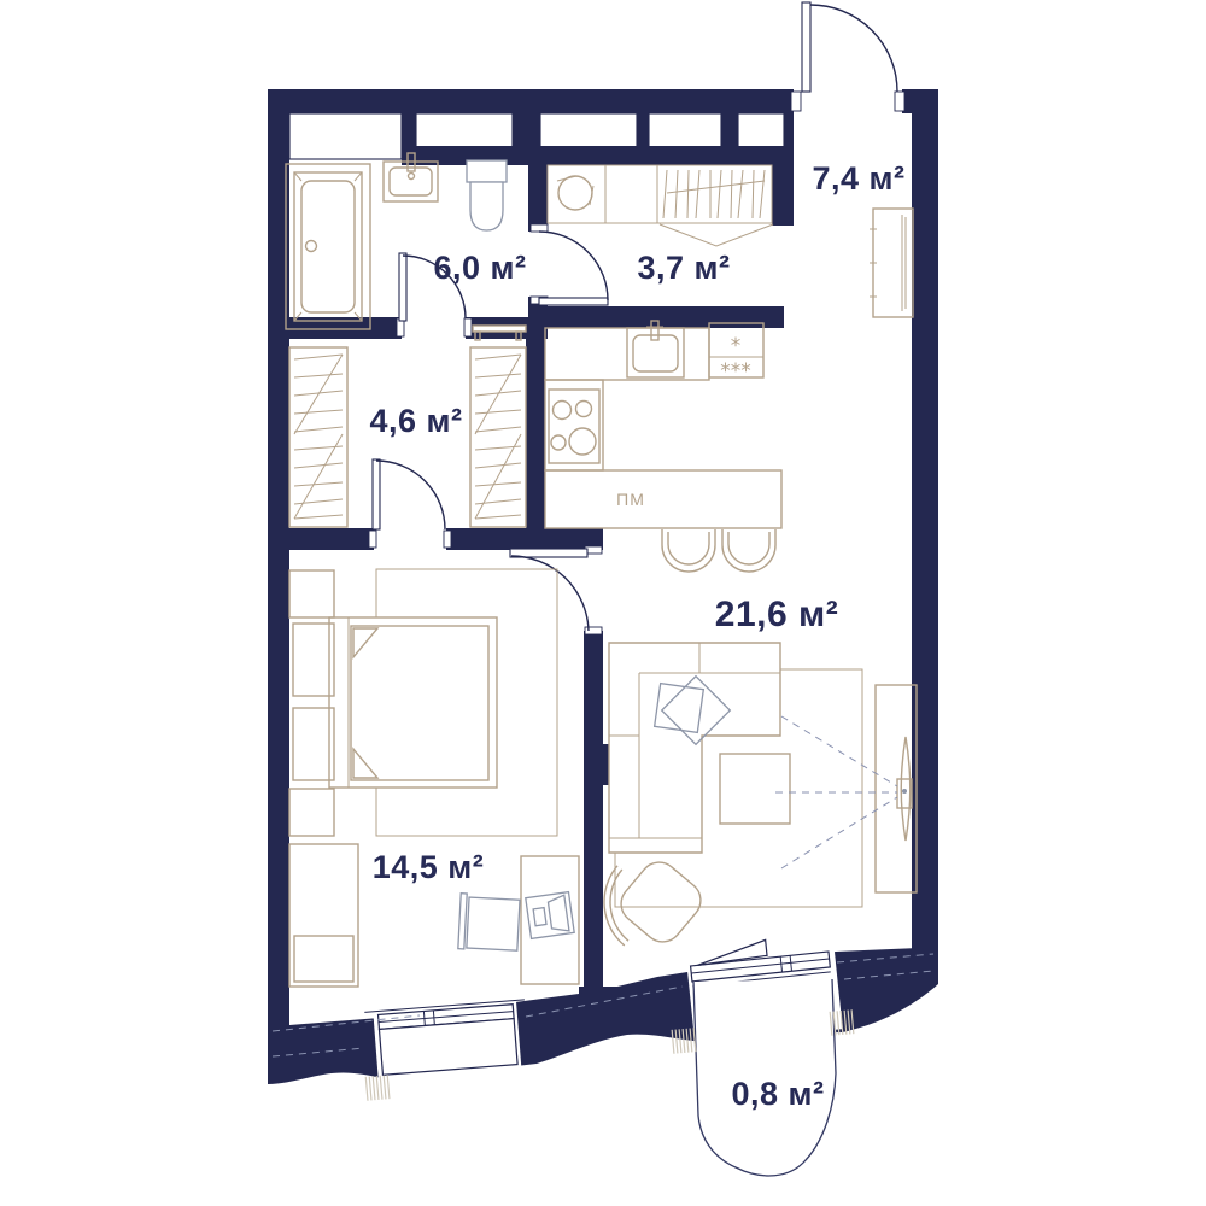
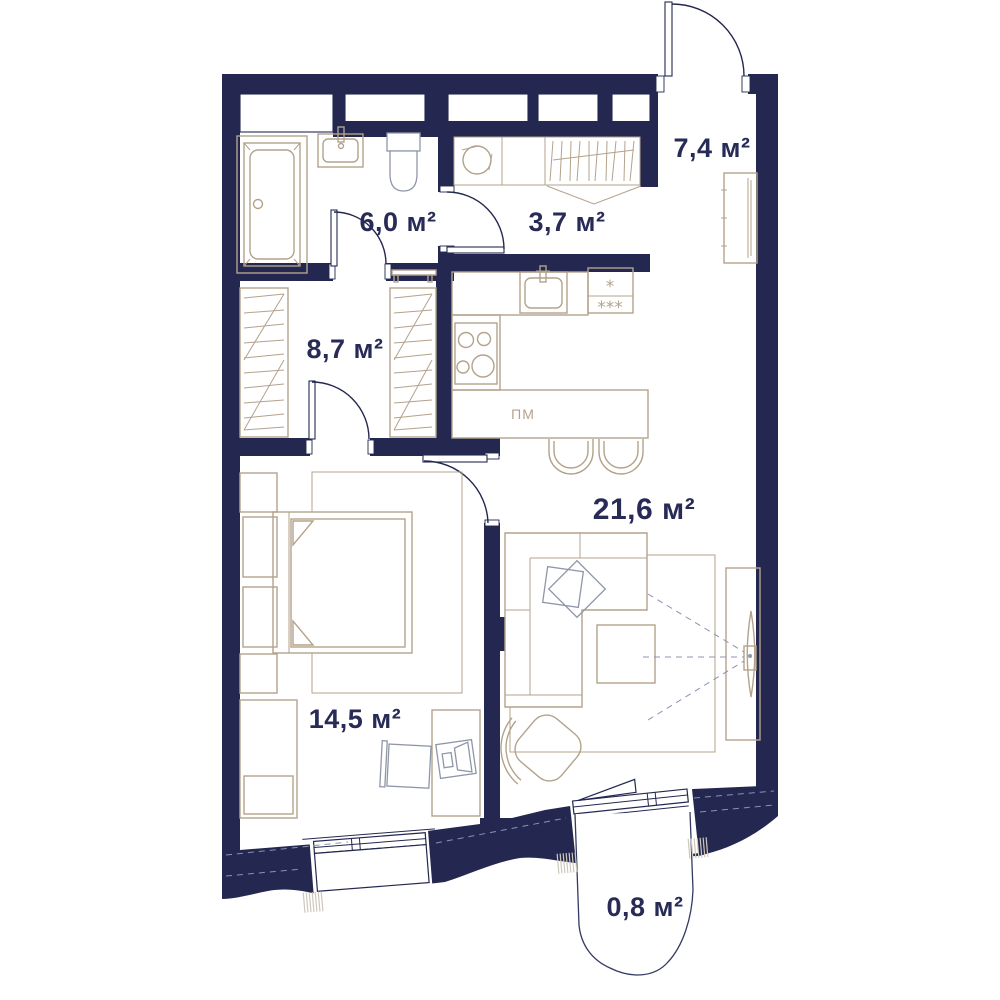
  *
  ***
  ПМ
  7,4 м²
  6,0 м²
  3,7 м²
- 4,6 м²
+ 8,7 м²
  21,6 м²
  14,5 м²
  0,8 м²
